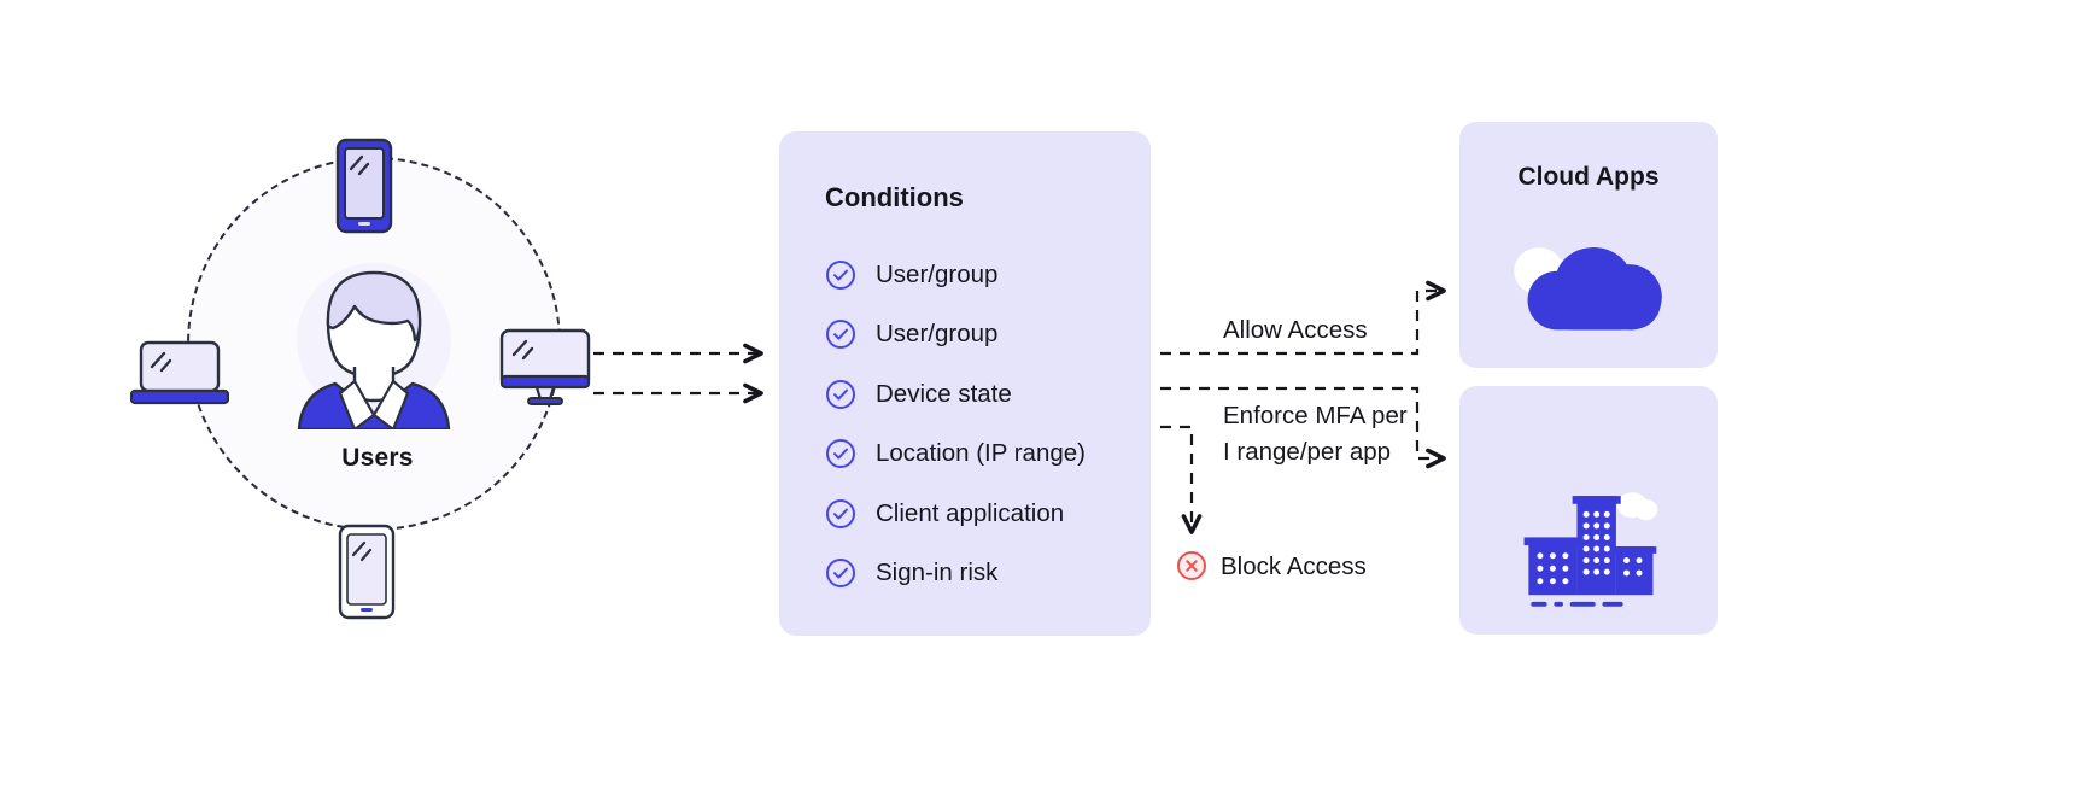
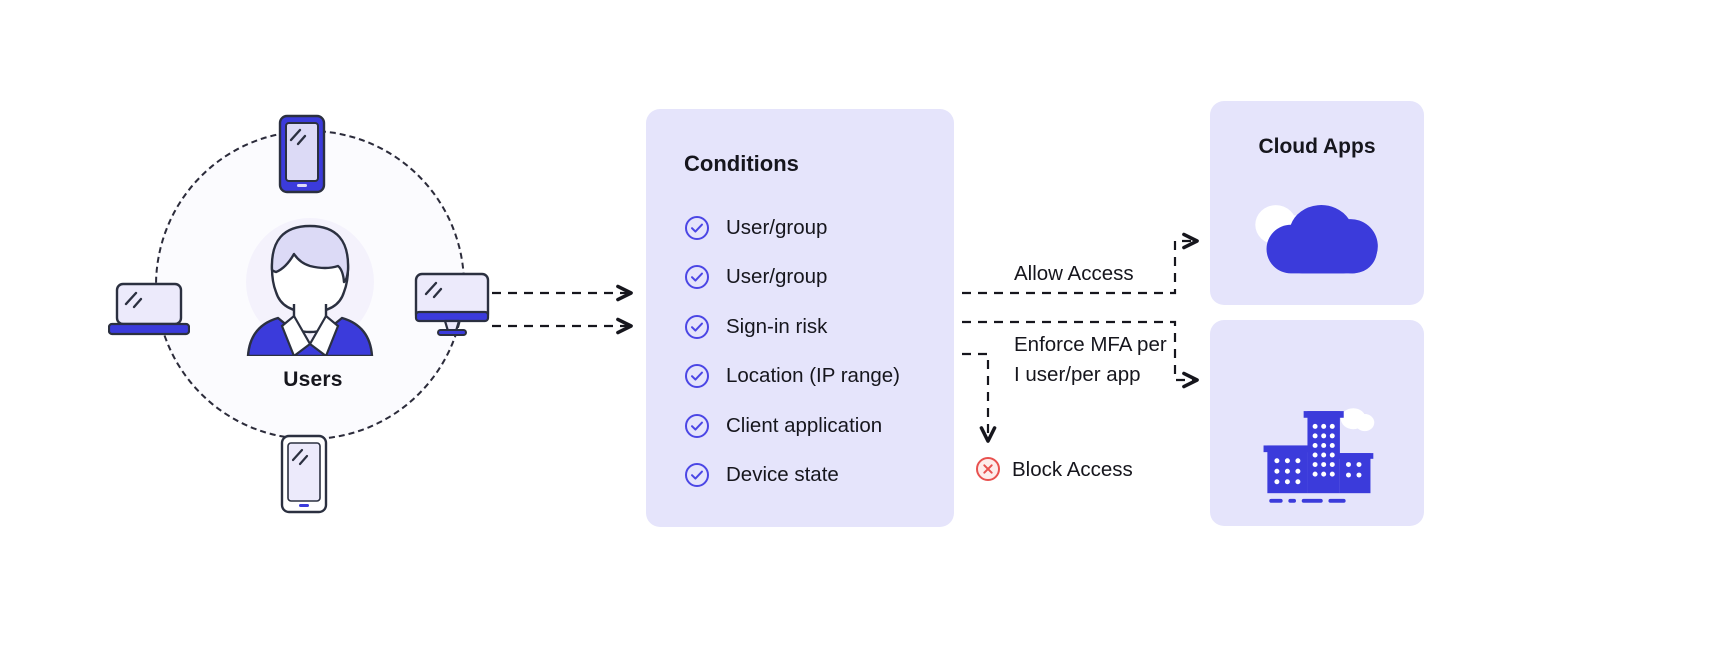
  Users
  Conditions
  User/group
  User/group
- Device state
+ Sign-in risk
  Location (IP range)
  Client application
- Sign-in risk
+ Device state
  Allow Access
- Enforce MFA per I range/per app
+ Enforce MFA per I user/per app
  Block Access
  Cloud Apps
